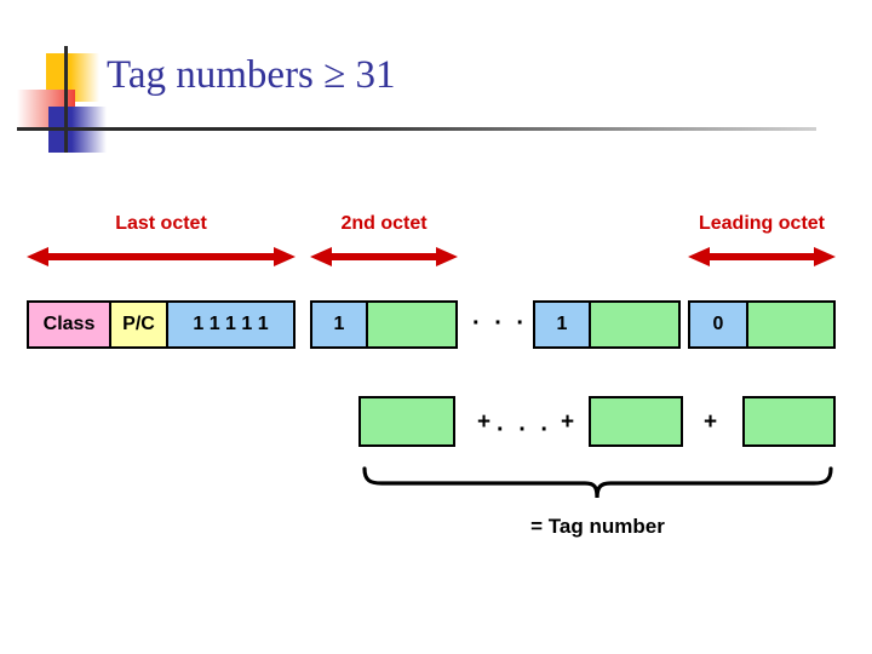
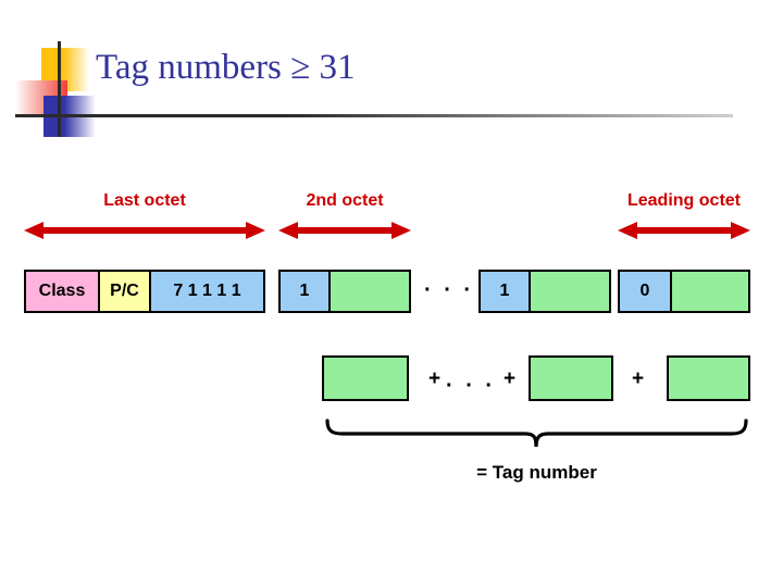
  Tag numbers ≥ 31
  Last octet
  2nd octet
  Leading octet
  Class
  P/C
- 1 1 1 1 1
+ 7 1 1 1 1
  1
  · · ·
  1
  0
  +
  · · ·
  +
  +
  = Tag number
